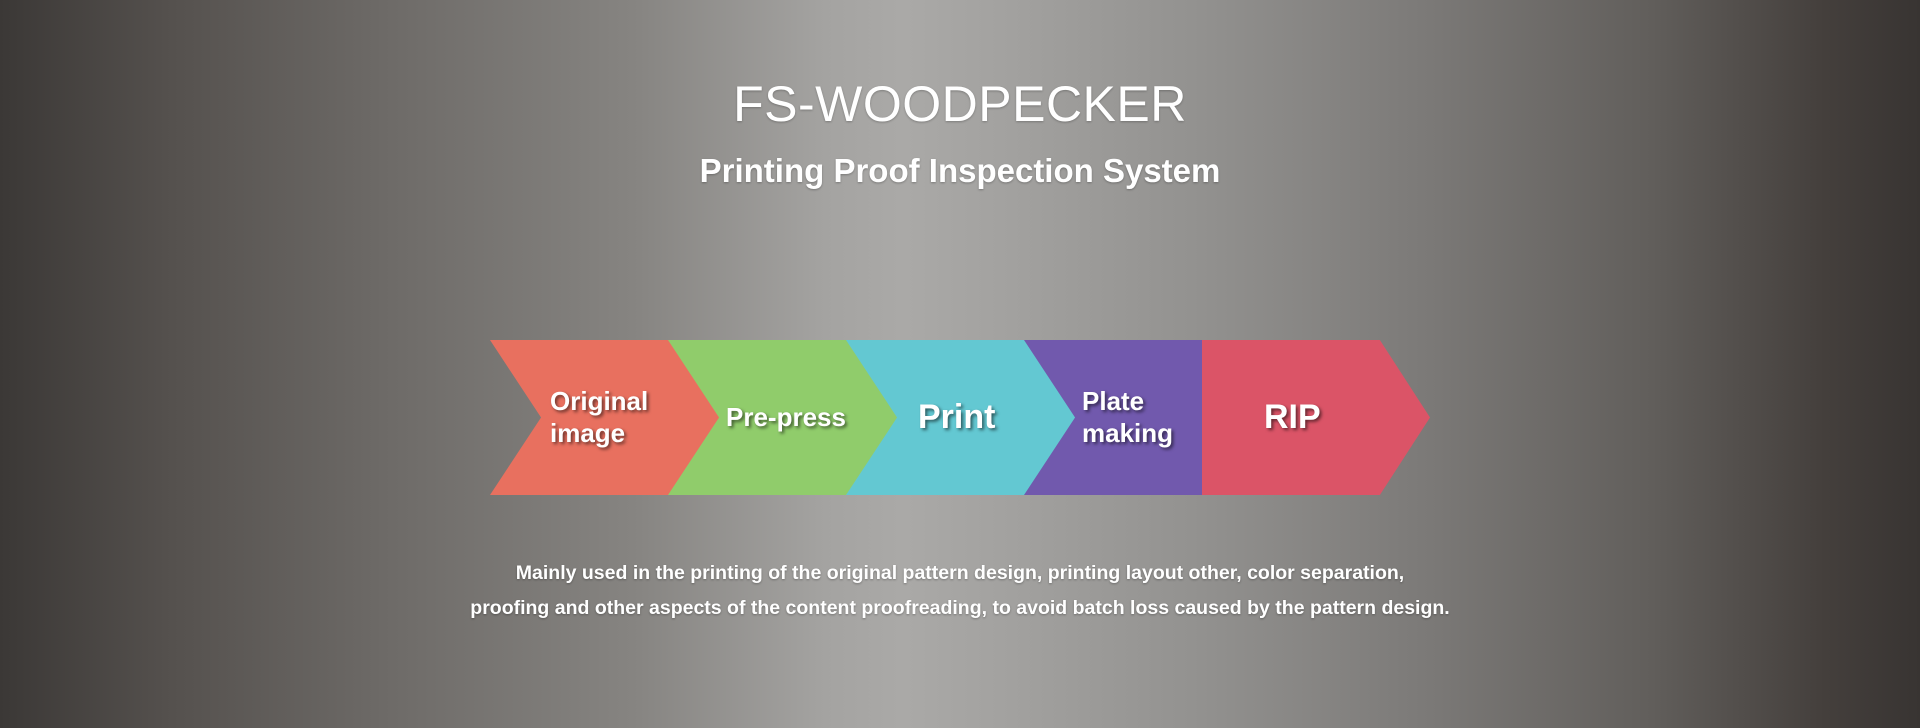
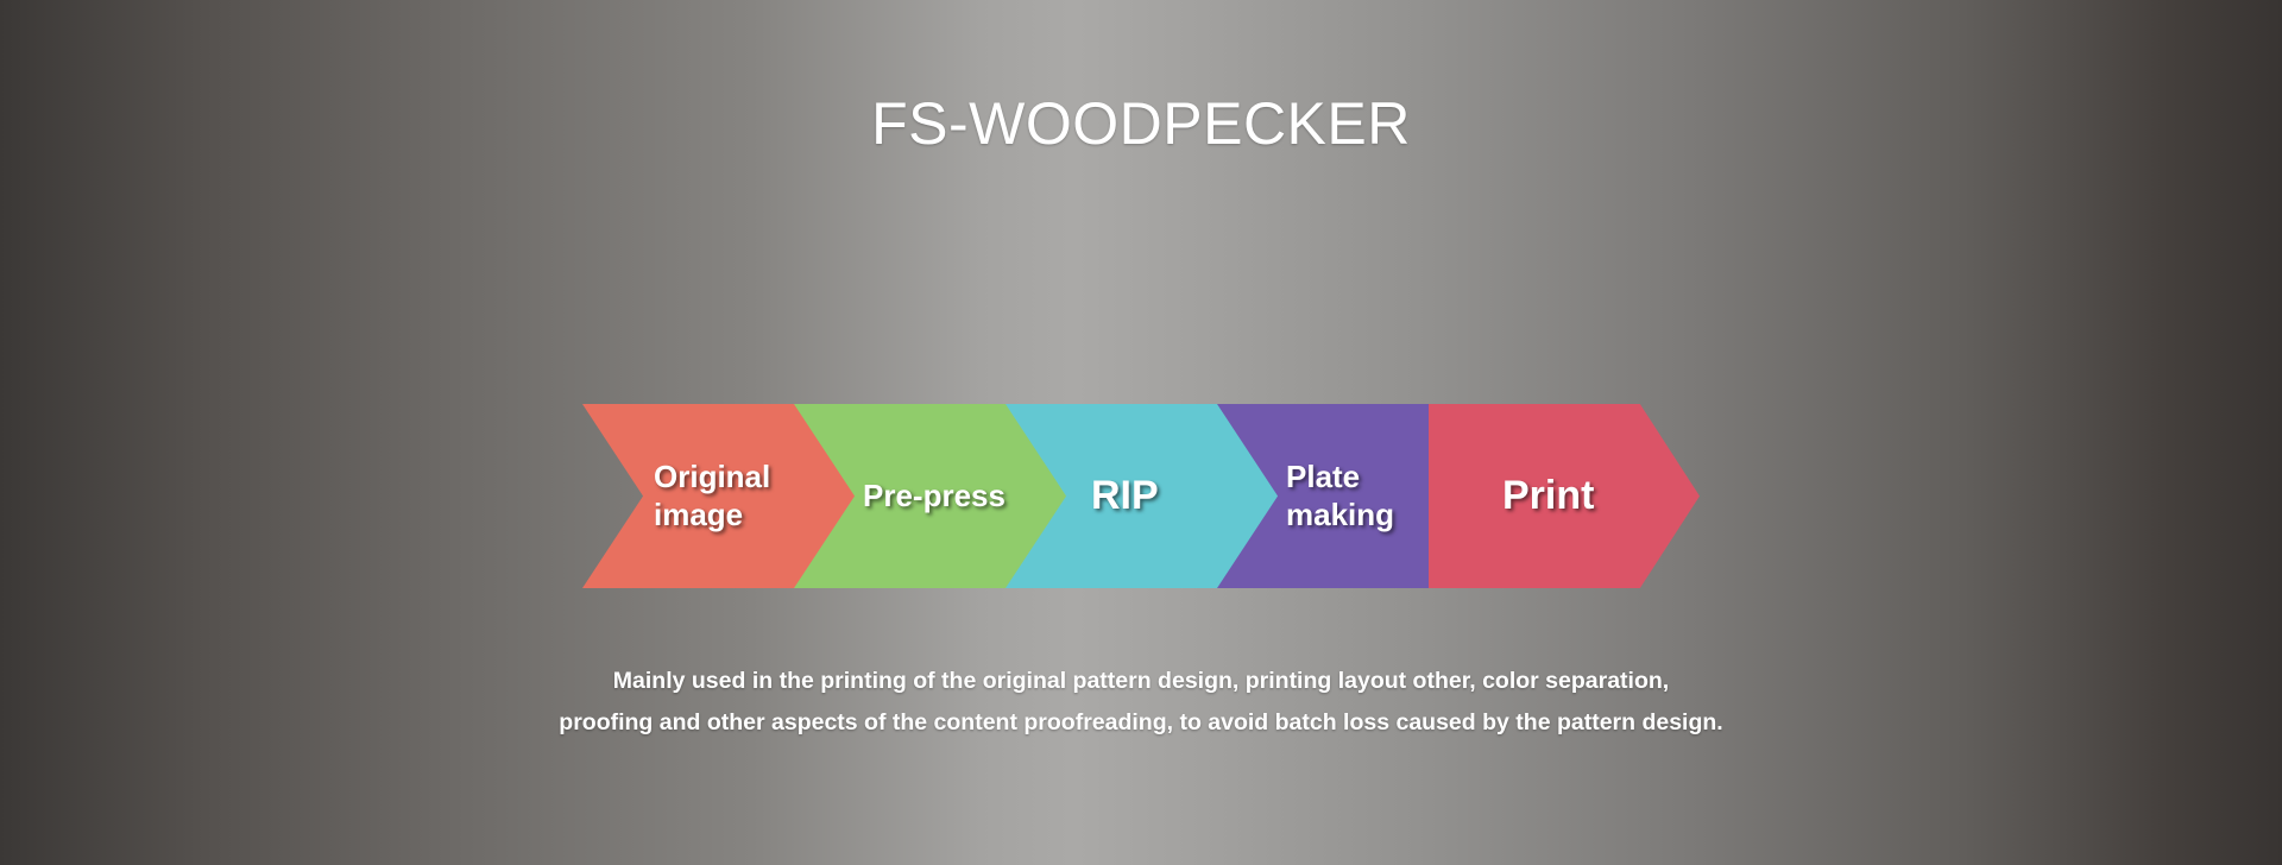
  FS-WOODPECKER
- Printing Proof Inspection System
  Original
  image
  Pre-press
- Print
+ RIP
  Plate
  making
- RIP
+ Print
  Mainly used in the printing of the original pattern design, printing layout other, color separation,
  proofing and other aspects of the content proofreading, to avoid batch loss caused by the pattern design.
